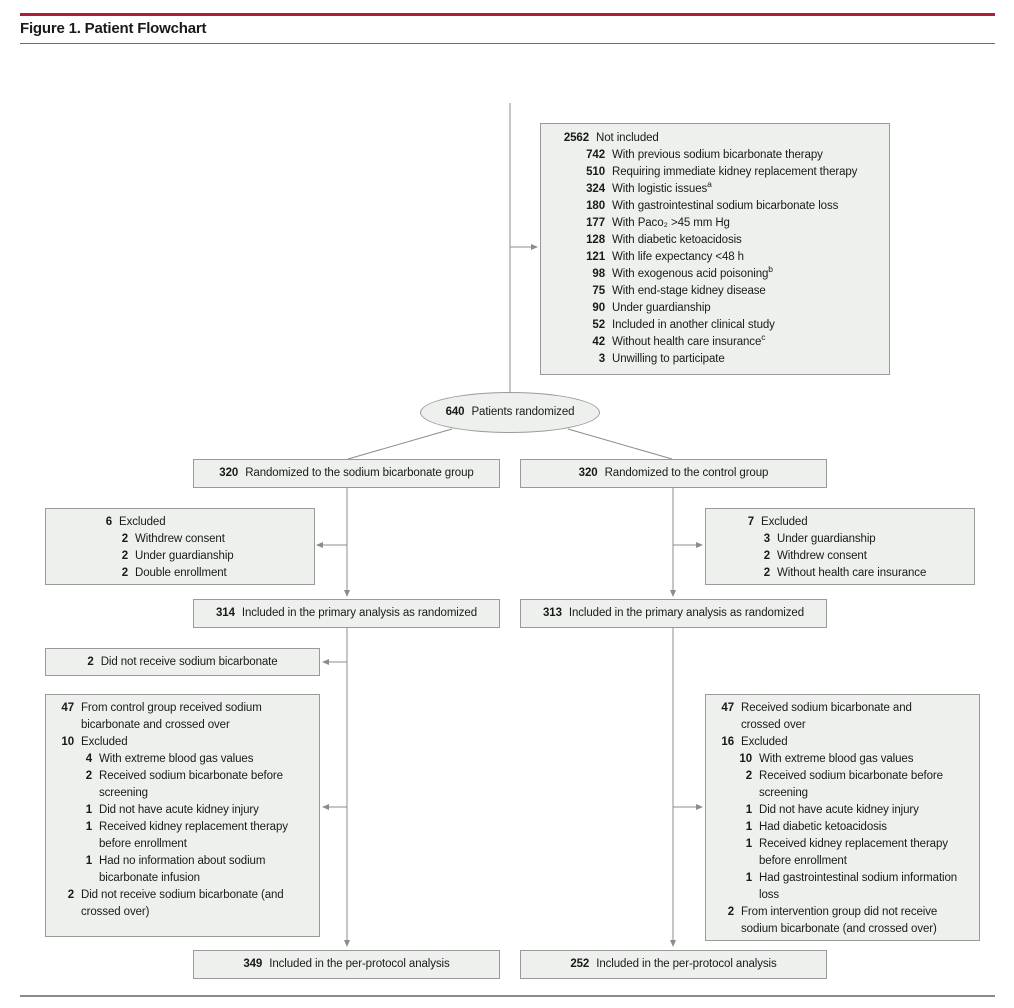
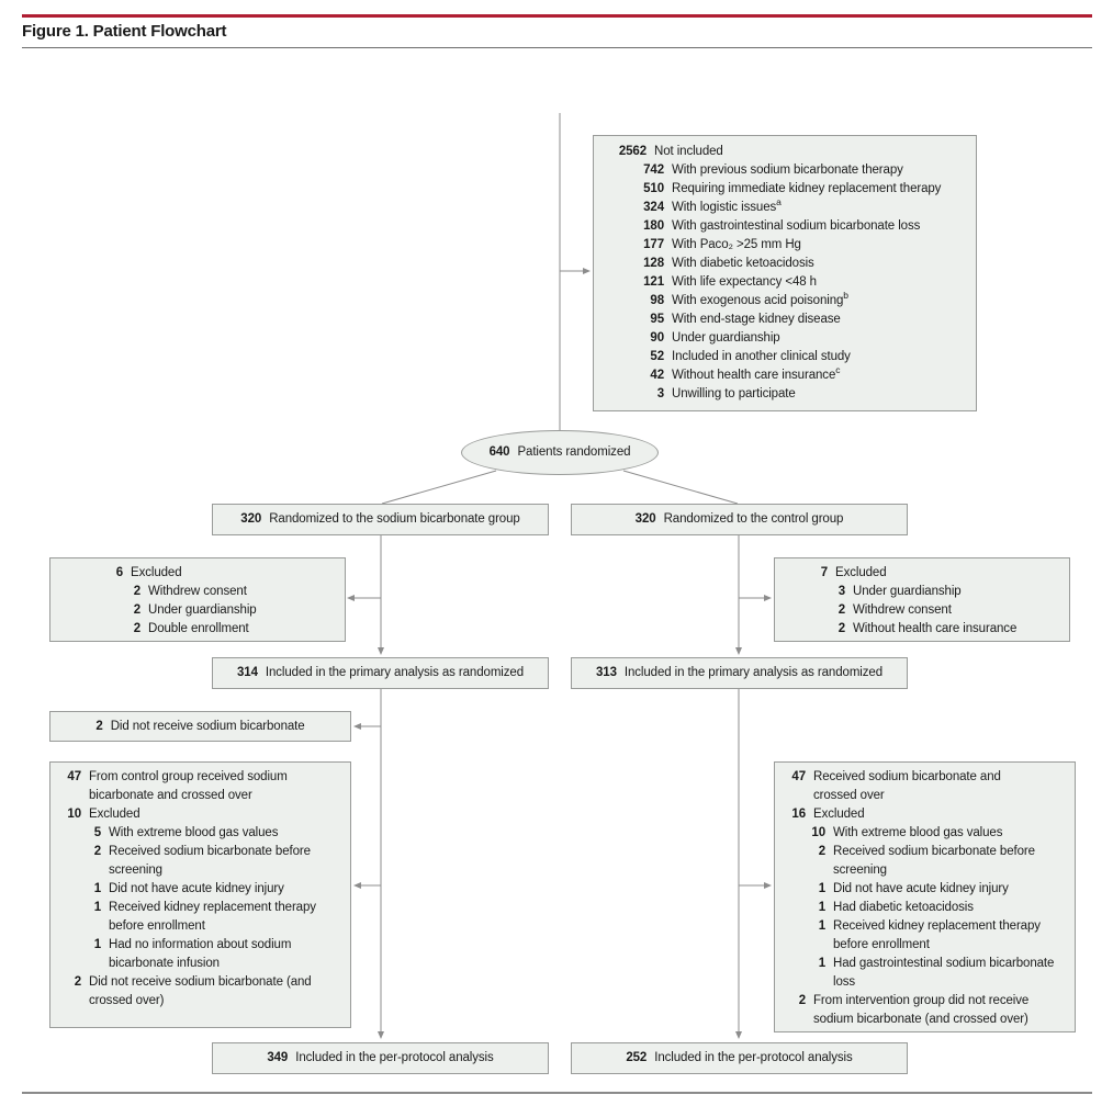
  Figure 1. Patient Flowchart
  2562
  Not included
  742
  With previous sodium bicarbonate therapy
  510
  Requiring immediate kidney replacement therapy
  324
  With logistic issuesa
  180
  With gastrointestinal sodium bicarbonate loss
  177
- With Paco₂ >45 mm Hg
+ With Paco₂ >25 mm Hg
  128
  With diabetic ketoacidosis
  121
  With life expectancy <48 h
  98
  With exogenous acid poisoningb
- 75
+ 95
  With end-stage kidney disease
  90
  Under guardianship
  52
  Included in another clinical study
  42
  Without health care insurancec
  3
  Unwilling to participate
  640
  Patients randomized
  320
  Randomized to the sodium bicarbonate group
  320
  Randomized to the control group
  6
  Excluded
  2
  Withdrew consent
  2
  Under guardianship
  2
  Double enrollment
  7
  Excluded
  3
  Under guardianship
  2
  Withdrew consent
  2
  Without health care insurance
  314
  Included in the primary analysis as randomized
  313
  Included in the primary analysis as randomized
  2
  Did not receive sodium bicarbonate
  47
  From control group received sodium bicarbonate and crossed over
  10
  Excluded
- 4
+ 5
  With extreme blood gas values
  2
  Received sodium bicarbonate before screening
  1
  Did not have acute kidney injury
  1
  Received kidney replacement therapy before enrollment
  1
  Had no information about sodium bicarbonate infusion
  2
  Did not receive sodium bicarbonate (and crossed over)
  47
  Received sodium bicarbonate and crossed over
  16
  Excluded
  10
  With extreme blood gas values
  2
  Received sodium bicarbonate before screening
  1
  Did not have acute kidney injury
  1
  Had diabetic ketoacidosis
  1
  Received kidney replacement therapy before enrollment
  1
- Had gastrointestinal sodium information loss
+ Had gastrointestinal sodium bicarbonate loss
  2
  From intervention group did not receive sodium bicarbonate (and crossed over)
  349
  Included in the per-protocol analysis
  252
  Included in the per-protocol analysis
